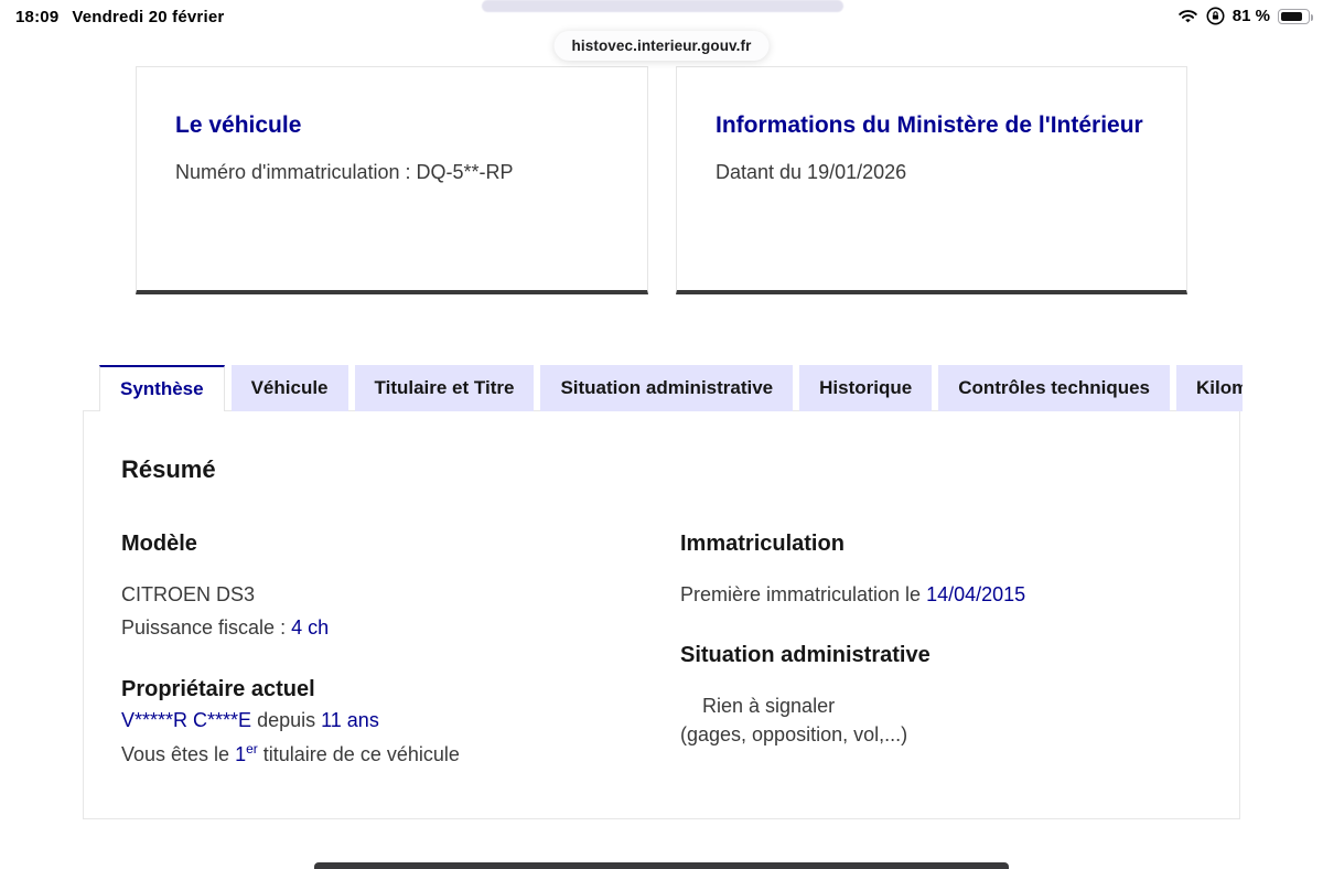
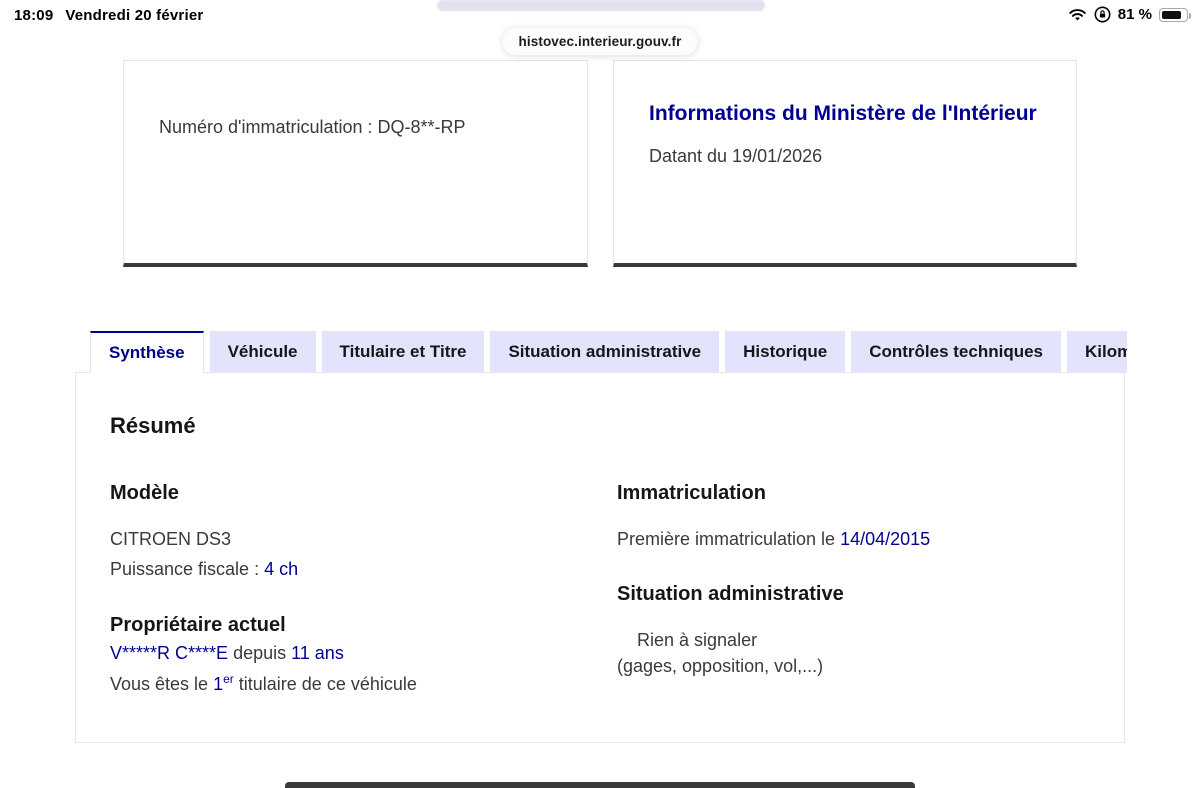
  18:09
  Vendredi 20 février
  81 %
  histovec.interieur.gouv.fr
- Le véhicule
- Numéro d'immatriculation : DQ-5**-RP
+ Numéro d'immatriculation : DQ-8**-RP
  Informations du Ministère de l'Intérieur
  Datant du 19/01/2026
  Synthèse
  Véhicule
  Titulaire et Titre
  Situation administrative
  Historique
  Contrôles techniques
  Résumé
  Modèle
  CITROEN DS3
  Puissance fiscale : 4 ch
  Propriétaire actuel
  V*****R C****E depuis 11 ans
  Vous êtes le 1er titulaire de ce véhicule
  Immatriculation
  Première immatriculation le 14/04/2015
  Situation administrative
  Rien à signaler
  (gages, opposition, vol,...)
